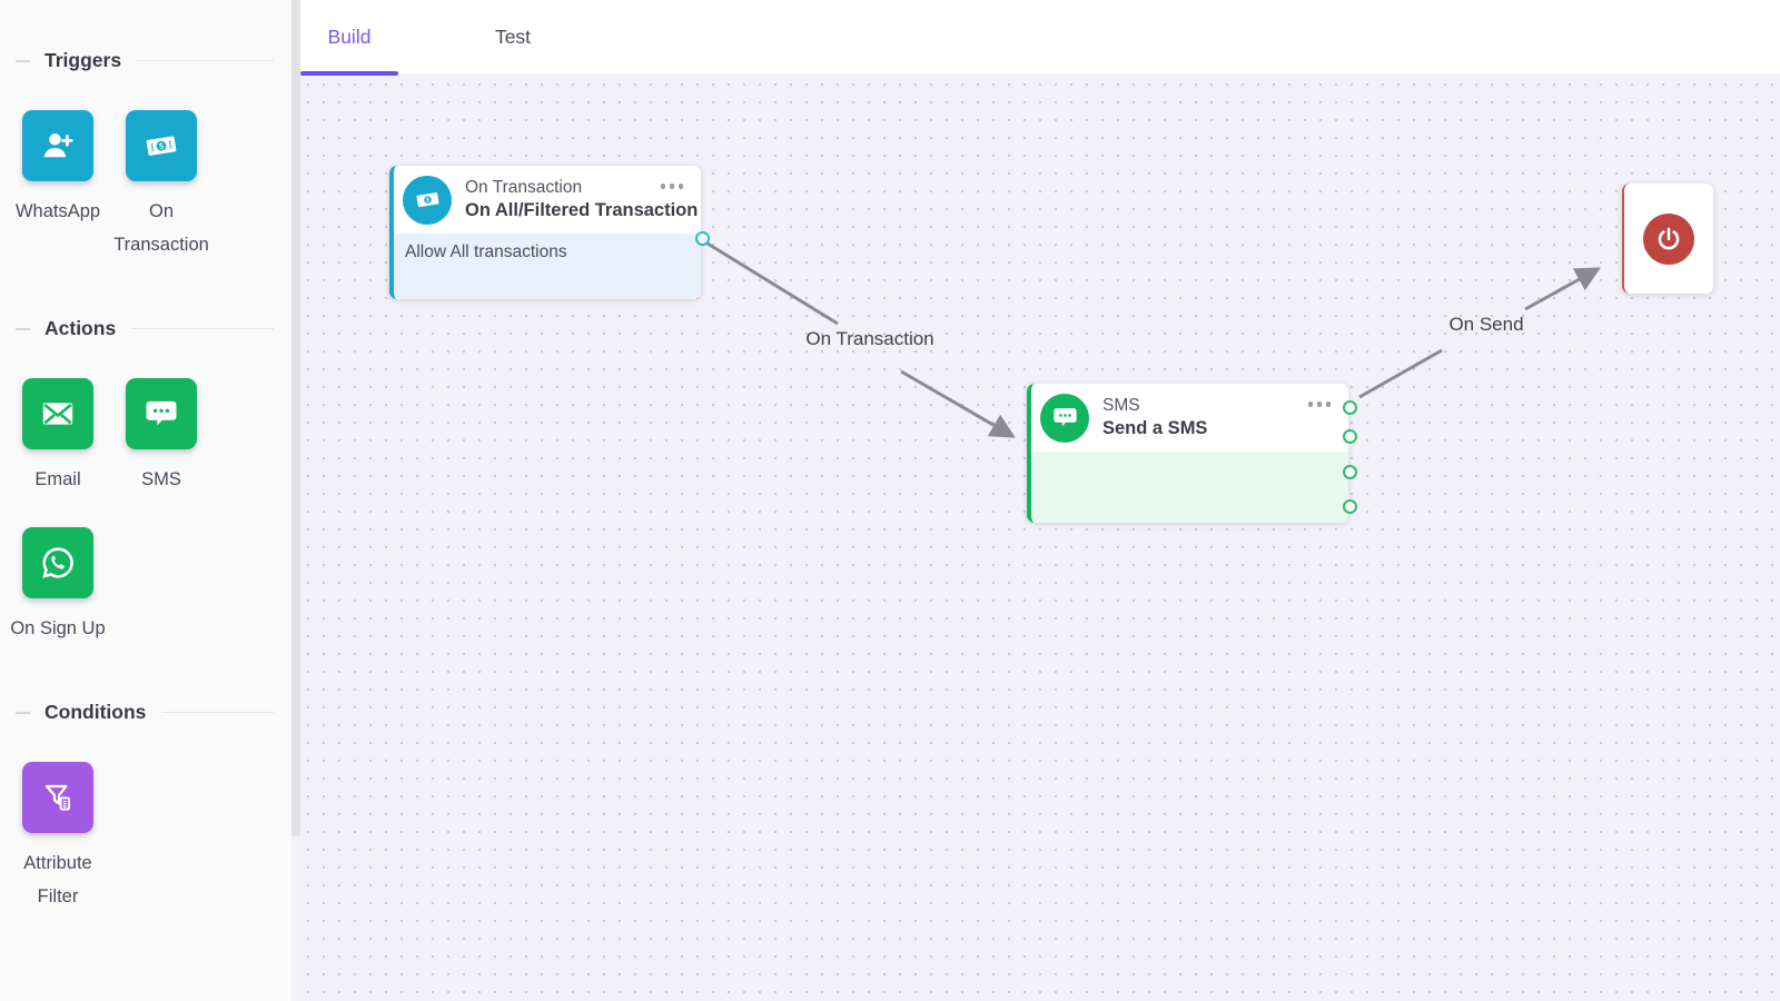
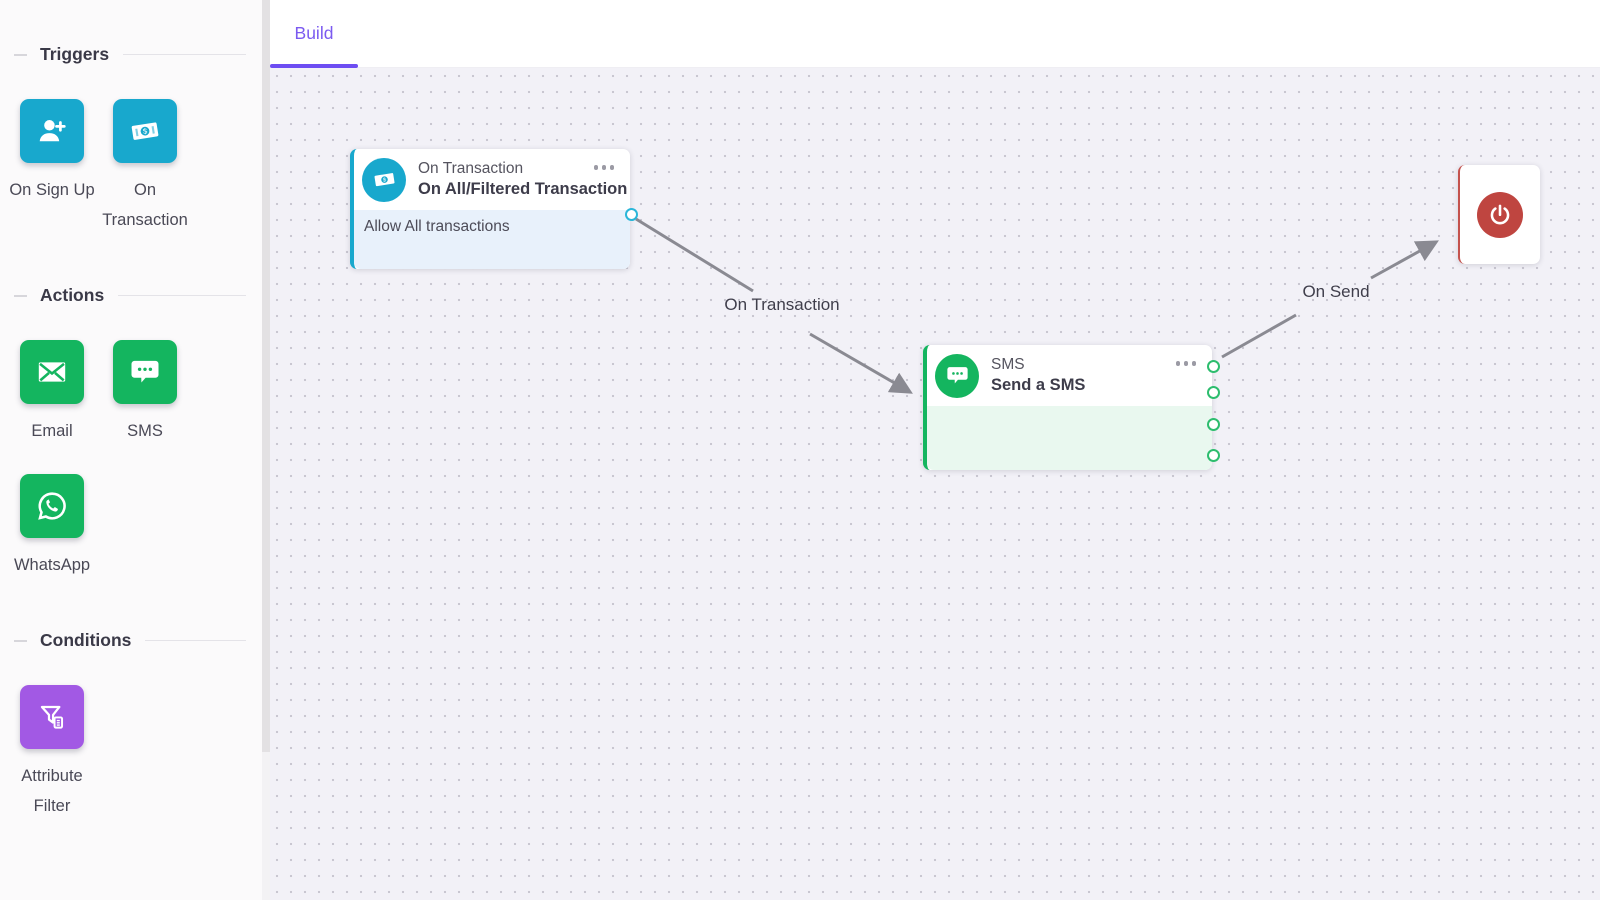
  Triggers
- WhatsApp
+ On Sign Up
  On Transaction
  Actions
  Email
  SMS
- On Sign Up
+ WhatsApp
  Conditions
  Attribute Filter
  Build
- Test
  On Transaction
  On Send
  On Transaction
  On All/Filtered Transaction
  Allow All transactions
  SMS
  Send a SMS
